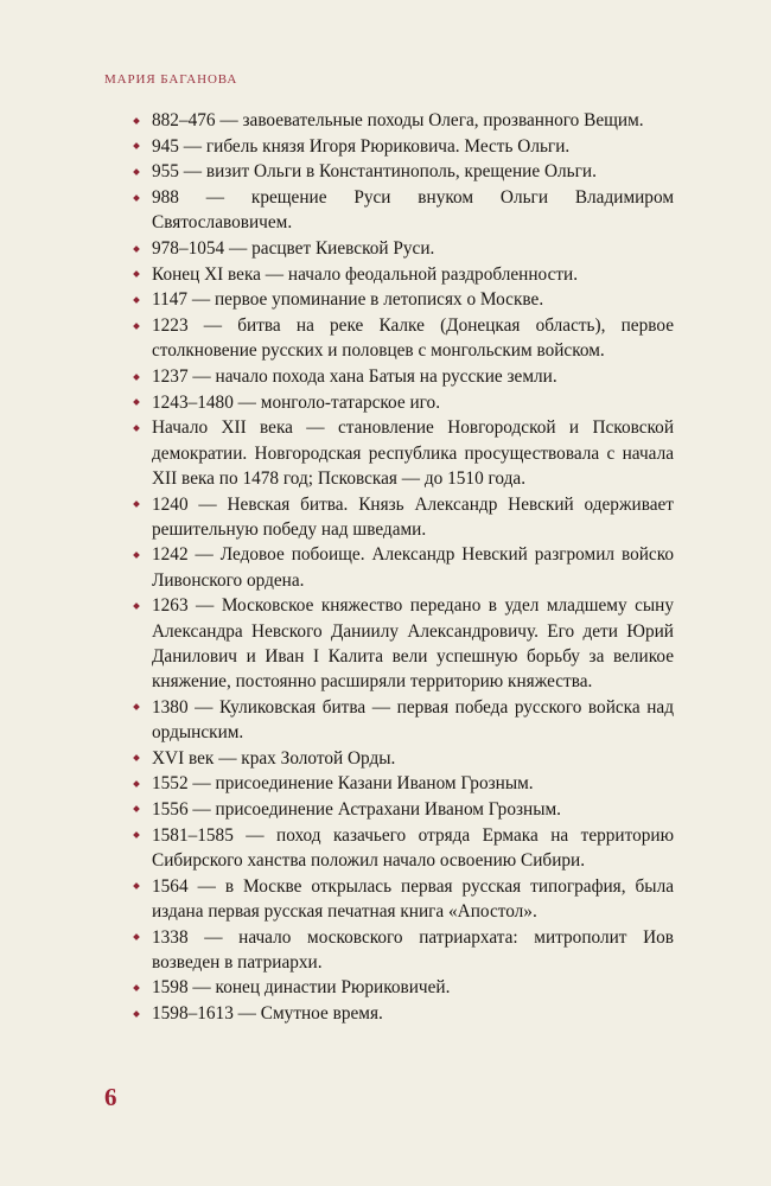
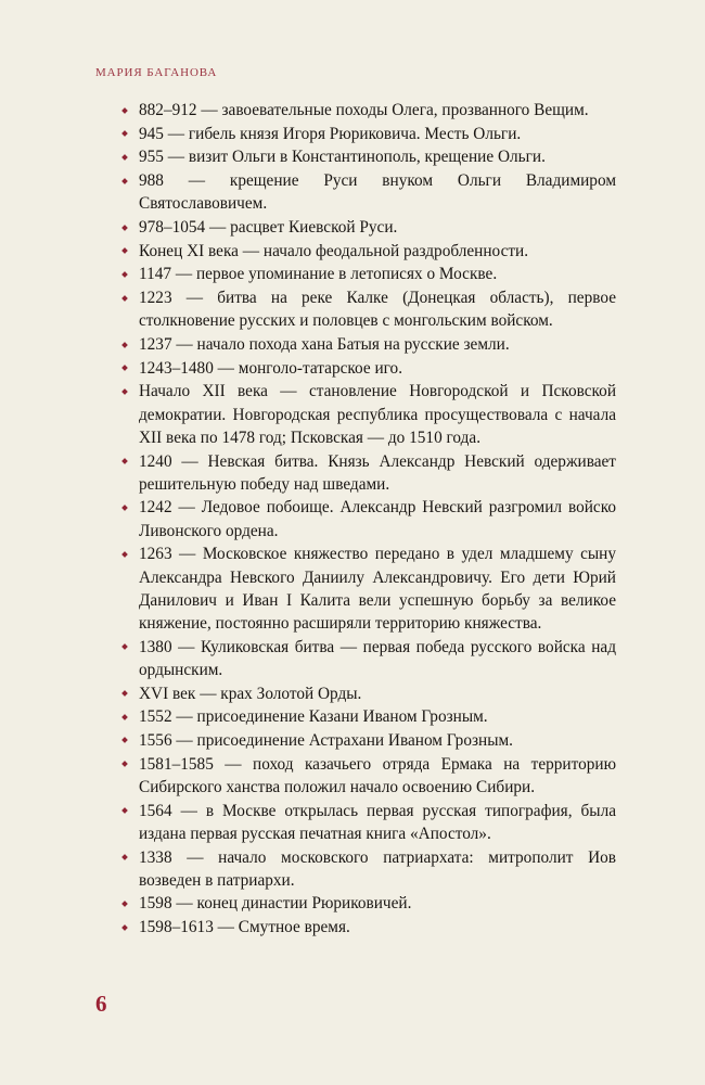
  МАРИЯ БАГАНОВА
- 882–476 — завоевательные походы Олега, прозванного Вещим.
+ 882–912 — завоевательные походы Олега, прозванного Вещим.
  945 — гибель князя Игоря Рюриковича. Месть Ольги.
  955 — визит Ольги в Константинополь, крещение Ольги.
  988 — крещение Руси внуком Ольги Владимиром Святославовичем.
  978–1054 — расцвет Киевской Руси.
  Конец XI века — начало феодальной раздробленности.
  1147 — первое упоминание в летописях о Москве.
  1223 — битва на реке Калке (Донецкая область), первое столкновение русских и половцев с монгольским войском.
  1237 — начало похода хана Батыя на русские земли.
  1243–1480 — монголо-татарское иго.
  Начало XII века — становление Новгородской и Псковской демократии. Новгородская республика просуществовала с начала XII века по 1478 год; Псковская — до 1510 года.
  1240 — Невская битва. Князь Александр Невский одерживает решительную победу над шведами.
  1242 — Ледовое побоище. Александр Невский разгромил войско Ливонского ордена.
  1263 — Московское княжество передано в удел младшему сыну Александра Невского Даниилу Александровичу. Его дети Юрий Данилович и Иван I Калита вели успешную борьбу за великое княжение, постоянно расширяли территорию княжества.
  1380 — Куликовская битва — первая победа русского войска над ордынским.
  XVI век — крах Золотой Орды.
  1552 — присоединение Казани Иваном Грозным.
  1556 — присоединение Астрахани Иваном Грозным.
  1581–1585 — поход казачьего отряда Ермака на территорию Сибирского ханства положил начало освоению Сибири.
  1564 — в Москве открылась первая русская типография, была издана первая русская печатная книга «Апостол».
  1338 — начало московского патриархата: митрополит Иов возведен в патриархи.
  1598 — конец династии Рюриковичей.
  1598–1613 — Смутное время.
  6
